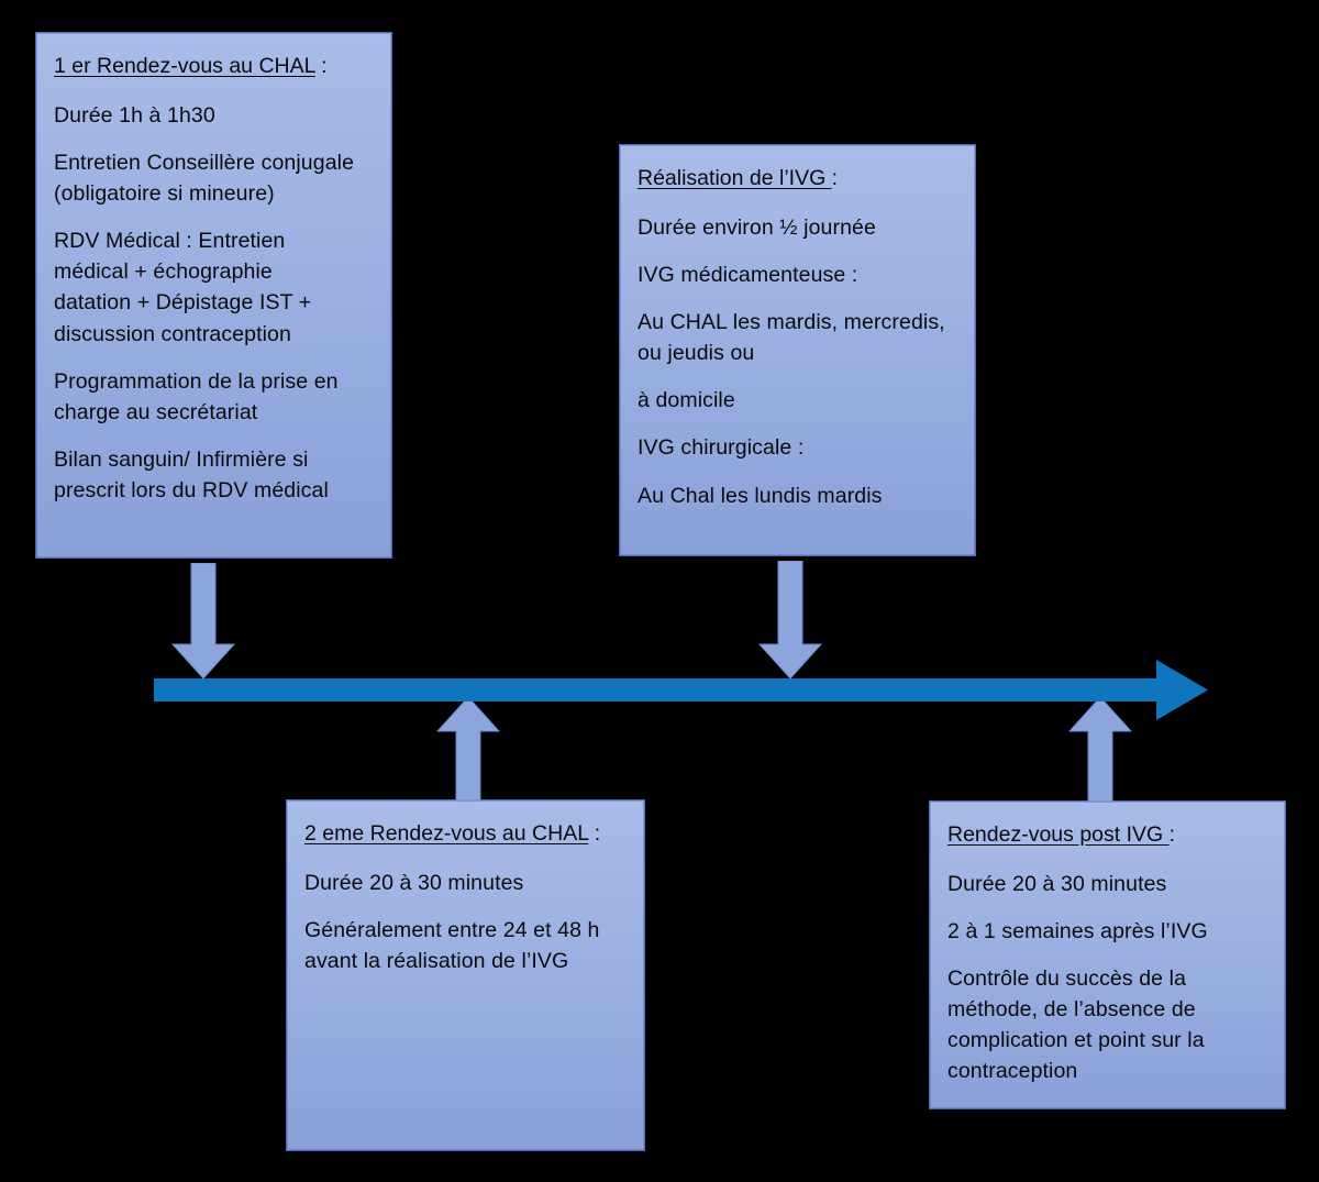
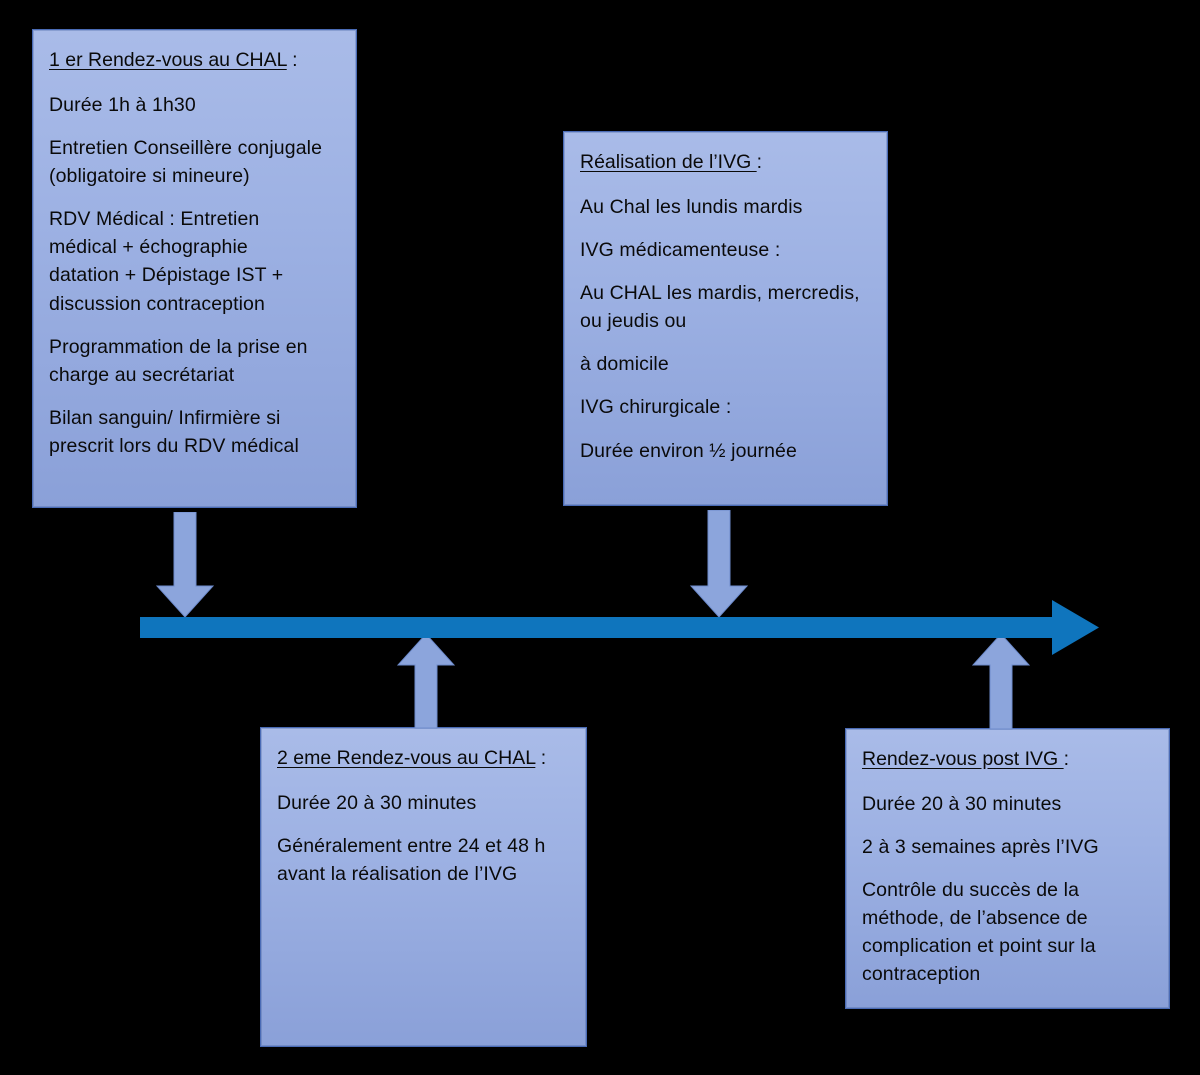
  1 er Rendez-vous au CHAL :
  Durée 1h à 1h30
  Entretien Conseillère conjugale
  (obligatoire si mineure)
  RDV Médical : Entretien
  médical + échographie
  datation + Dépistage IST +
  discussion contraception
  Programmation de la prise en
  charge au secrétariat
  Bilan sanguin/ Infirmière si
  prescrit lors du RDV médical
  Réalisation de l’IVG :
- Durée environ ½ journée
+ Au Chal les lundis mardis
  IVG médicamenteuse :
  Au CHAL les mardis, mercredis,
  ou jeudis ou
  à domicile
  IVG chirurgicale :
- Au Chal les lundis mardis
+ Durée environ ½ journée
  2 eme Rendez-vous au CHAL :
  Durée 20 à 30 minutes
  Généralement entre 24 et 48 h
  avant la réalisation de l’IVG
  Rendez-vous post IVG :
  Durée 20 à 30 minutes
- 2 à 1 semaines après l’IVG
+ 2 à 3 semaines après l’IVG
  Contrôle du succès de la
  méthode, de l’absence de
  complication et point sur la
  contraception
